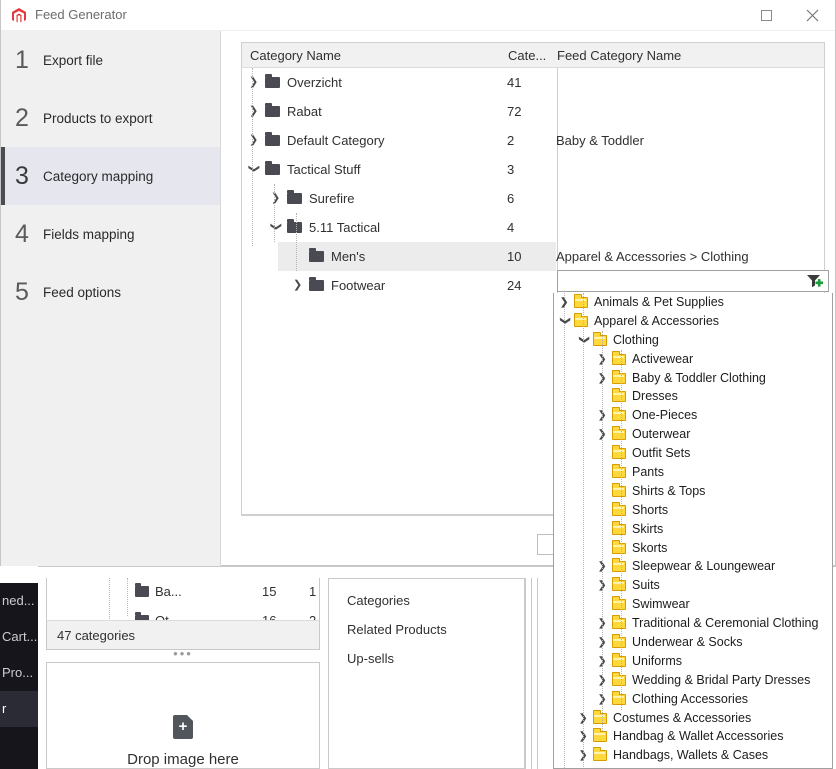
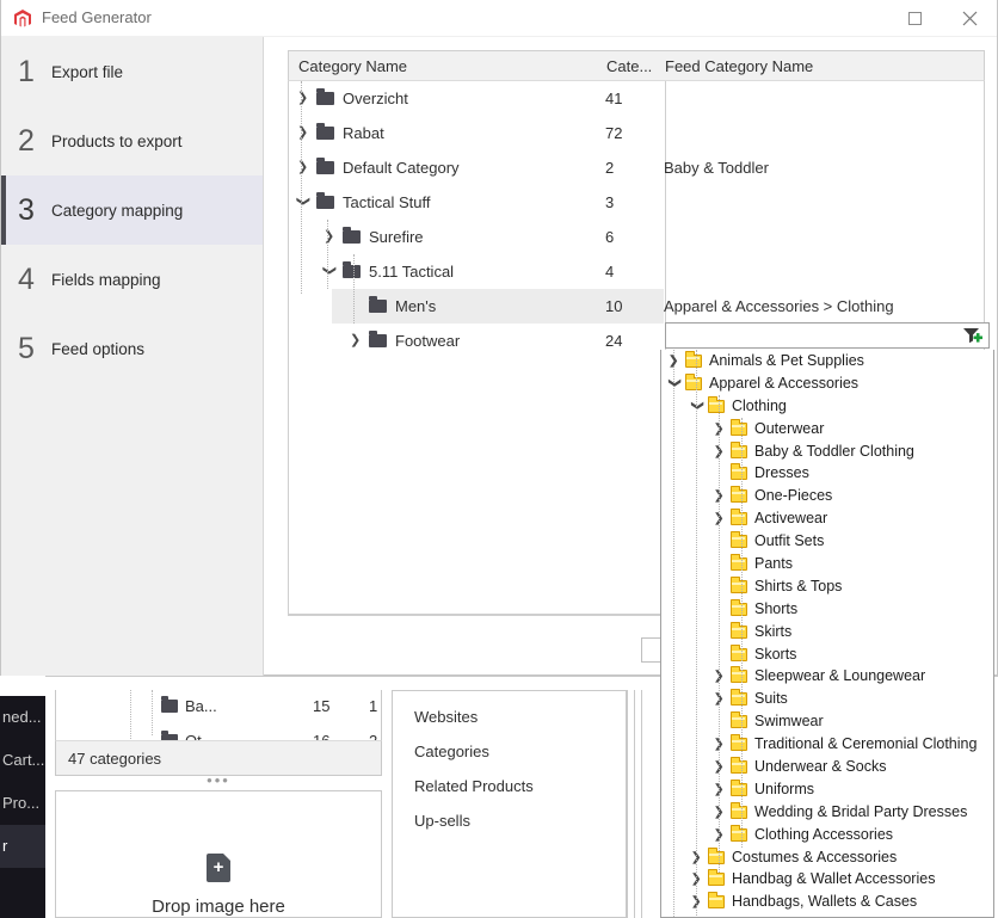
  ned...
  Cart...
  Pro...
  r
  Ba...
  15
  1
  47 categories
  •••
  Drop image here
+ Websites
  Categories
  Related Products
  Up-sells
  Feed Generator
  1
  Export file
  2
  Products to export
  3
  Category mapping
  4
  Fields mapping
  5
  Feed options
  Category Name
  Cate...
  Feed Category Name
  ❯
  Overzicht
  41
  ❯
  Rabat
  72
  ❯
  Default Category
  2
  Baby & Toddler
  Tactical Stuff
  3
  ❯
  Surefire
  6
  5.11 Tactical
  4
  Men's
  10
  Apparel & Accessories > Clothing
  ❯
  Footwear
  24
  ❯
  Animals & Pet Supplies
  Apparel & Accessories
  Clothing
  ❯
- Activewear
+ Outerwear
  ❯
  Baby & Toddler Clothing
  Dresses
  ❯
  One-Pieces
  ❯
- Outerwear
+ Activewear
  Outfit Sets
  Pants
  Shirts & Tops
  Shorts
  Skirts
  Skorts
  ❯
  Sleepwear & Loungewear
  ❯
  Suits
  Swimwear
  ❯
  Traditional & Ceremonial Clothing
  ❯
  Underwear & Socks
  ❯
  Uniforms
  ❯
  Wedding & Bridal Party Dresses
  ❯
  Clothing Accessories
  ❯
  Costumes & Accessories
  ❯
  Handbag & Wallet Accessories
  ❯
  Handbags, Wallets & Cases
